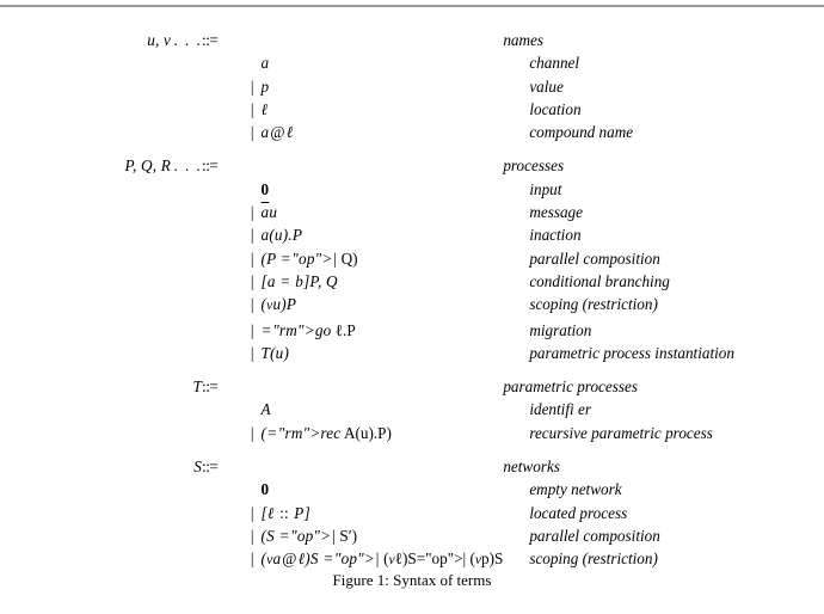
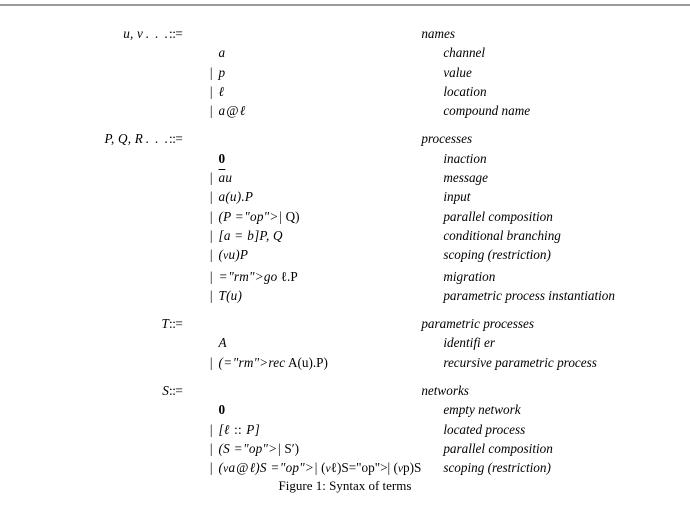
  u, v . . .	::=			names
  			a	channel
  		|	p	value
  		|	ℓ	location
  		|	a@ℓ	compound name
  P, Q, R . . .	::=			processes
- 			0	input
+ 			0	inaction
  		|	au	message
- 		|	a(u).P	inaction
+ 		|	a(u).P	input
  		|	(P ="op">| Q)	parallel composition
  		|	[a = b]P, Q	conditional branching
  		|	(νu)P	scoping (restriction)
  		|	="rm">go ℓ.P	migration
  		|	T(u)	parametric process instantiation
  T	::=			parametric processes
  			A	identifi er
  		|	(="rm">rec A(u).P)	recursive parametric process
  S	::=			networks
  			0	empty network
  		|	[ℓ :: P]	located process
  		|	(S ="op">| S′)	parallel composition
  		|	(νa@ℓ)S ="op">| (νℓ)S="op">| (νp)S	scoping (restriction)
  Figure 1: Syntax of terms
